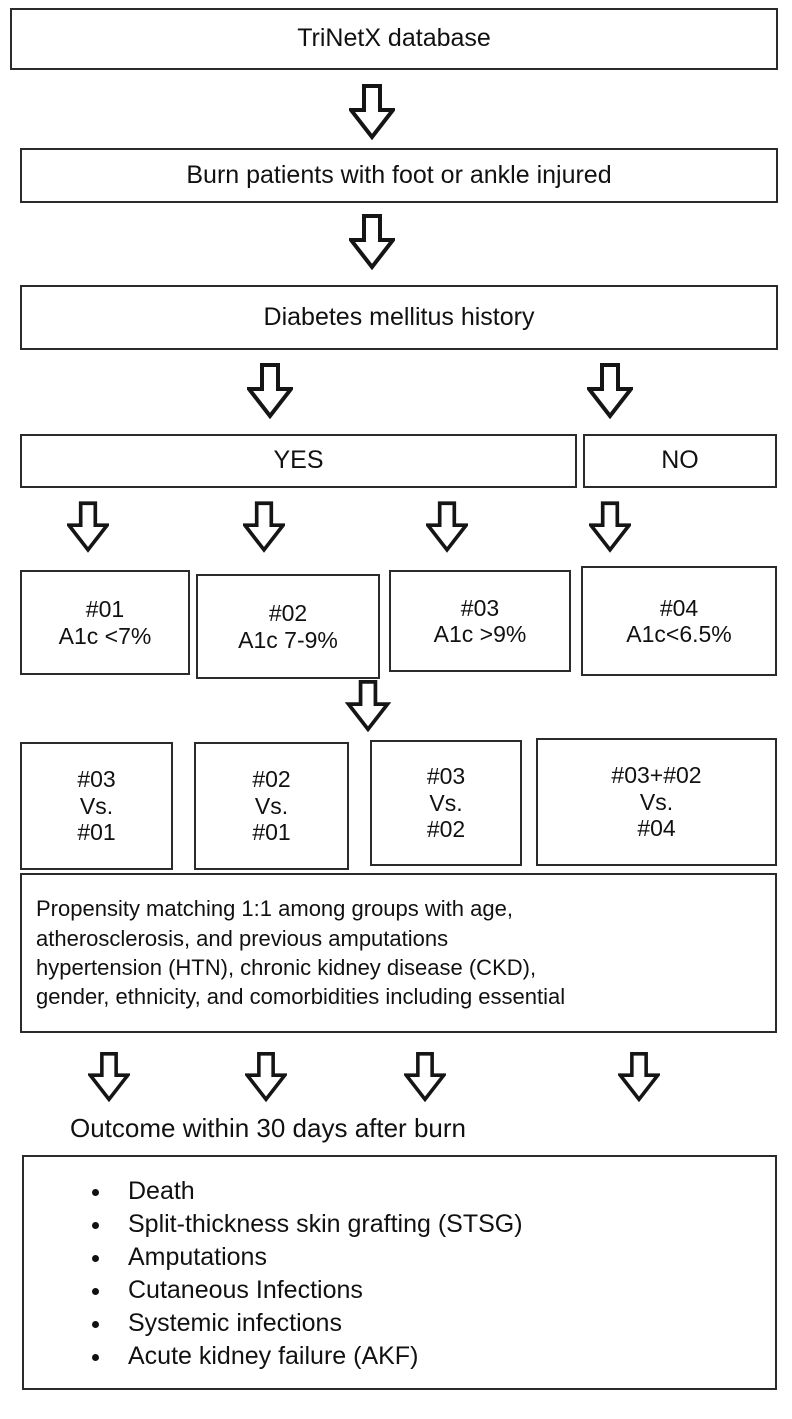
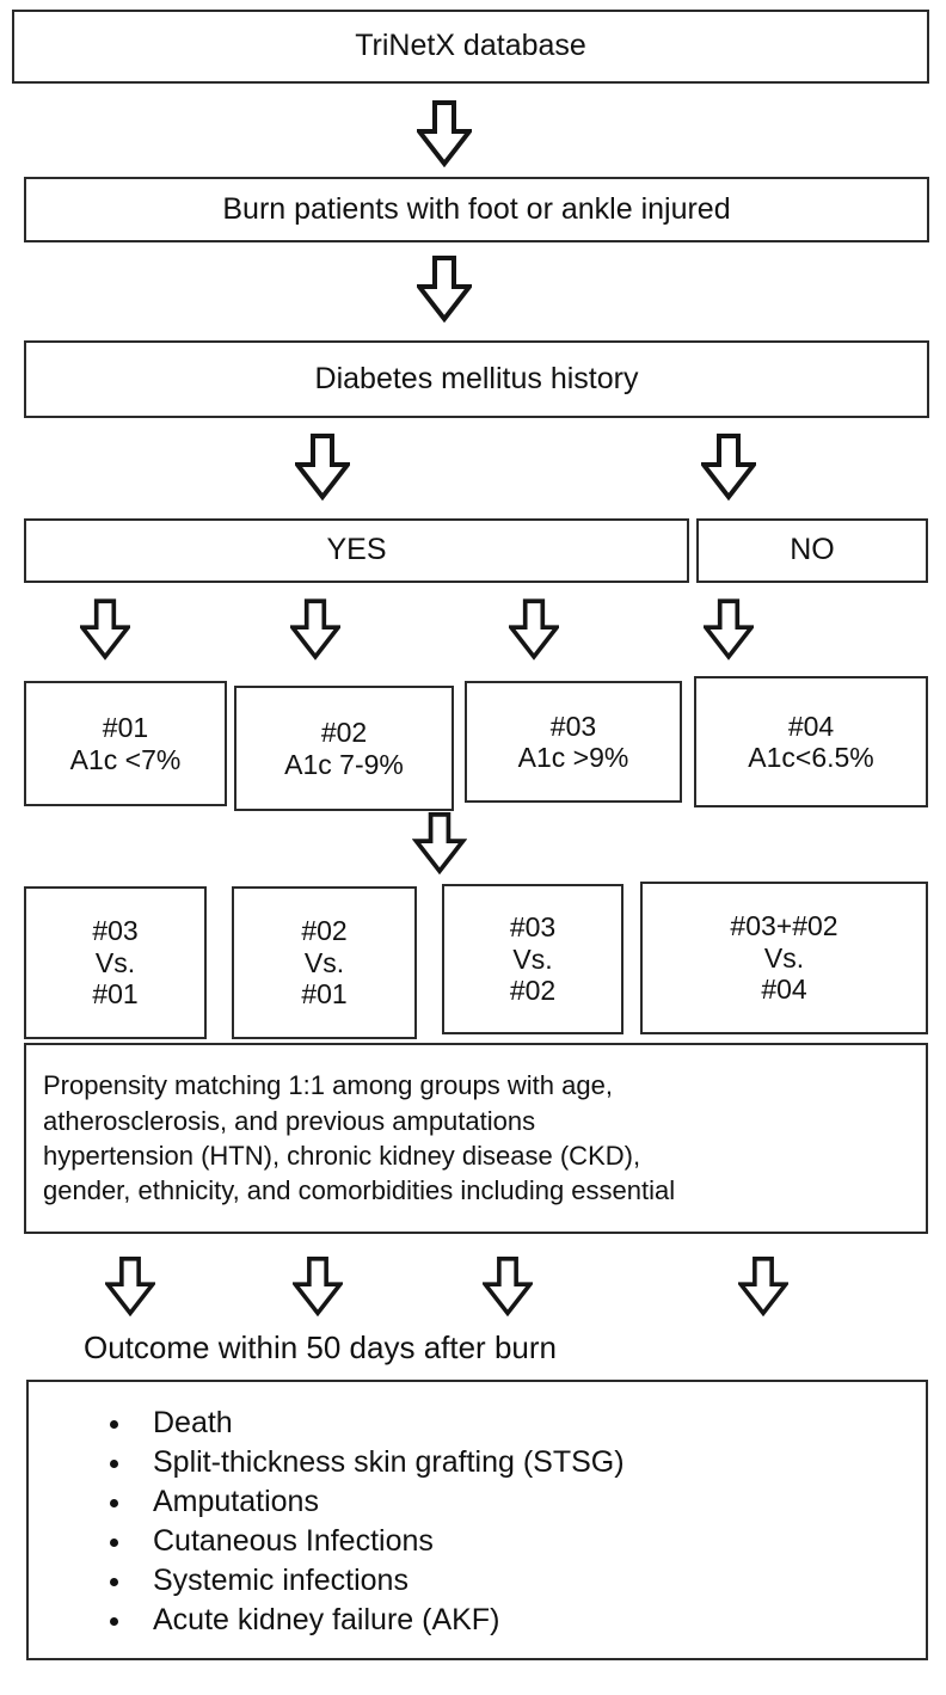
  TriNetX database
  Burn patients with foot or ankle injured
  Diabetes mellitus history
  YES
  NO
  #01
  A1c <7%
  #02
  A1c 7-9%
  #03
  A1c >9%
  #04
  A1c<6.5%
  #03
  Vs.
  #01
  #02
  Vs.
  #01
  #03
  Vs.
  #02
  #03+#02
  Vs.
  #04
  Propensity matching 1:1 among groups with age,
  atherosclerosis, and previous amputations
  hypertension (HTN), chronic kidney disease (CKD),
  gender, ethnicity, and comorbidities including essential
- Outcome within 30 days after burn
+ Outcome within 50 days after burn
  Death
  Split-thickness skin grafting (STSG)
  Amputations
  Cutaneous Infections
  Systemic infections
  Acute kidney failure (AKF)
